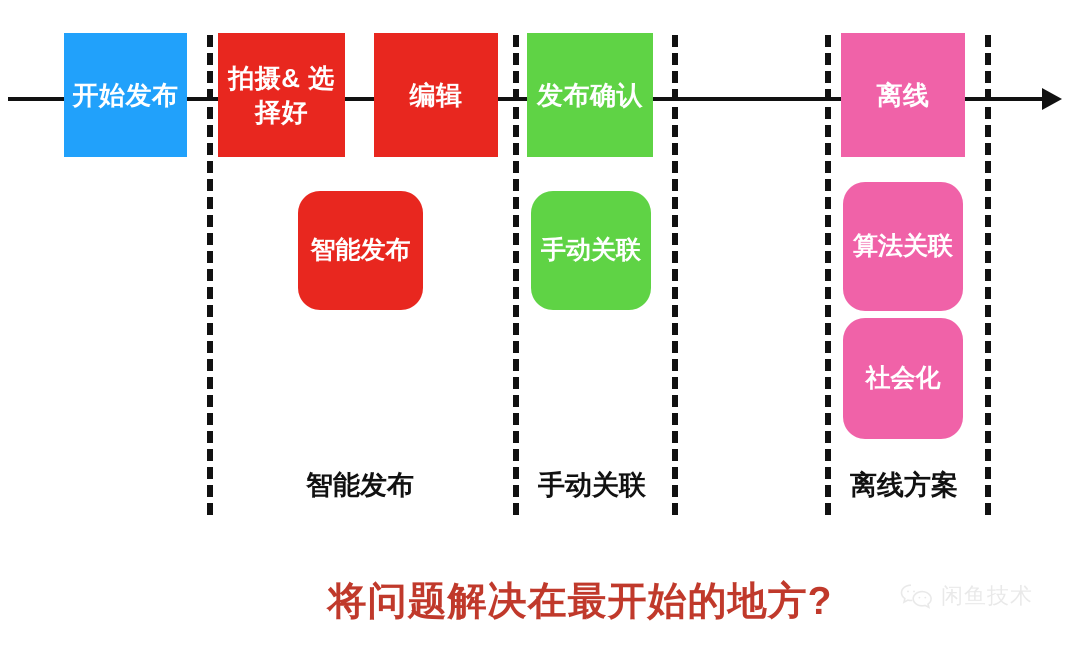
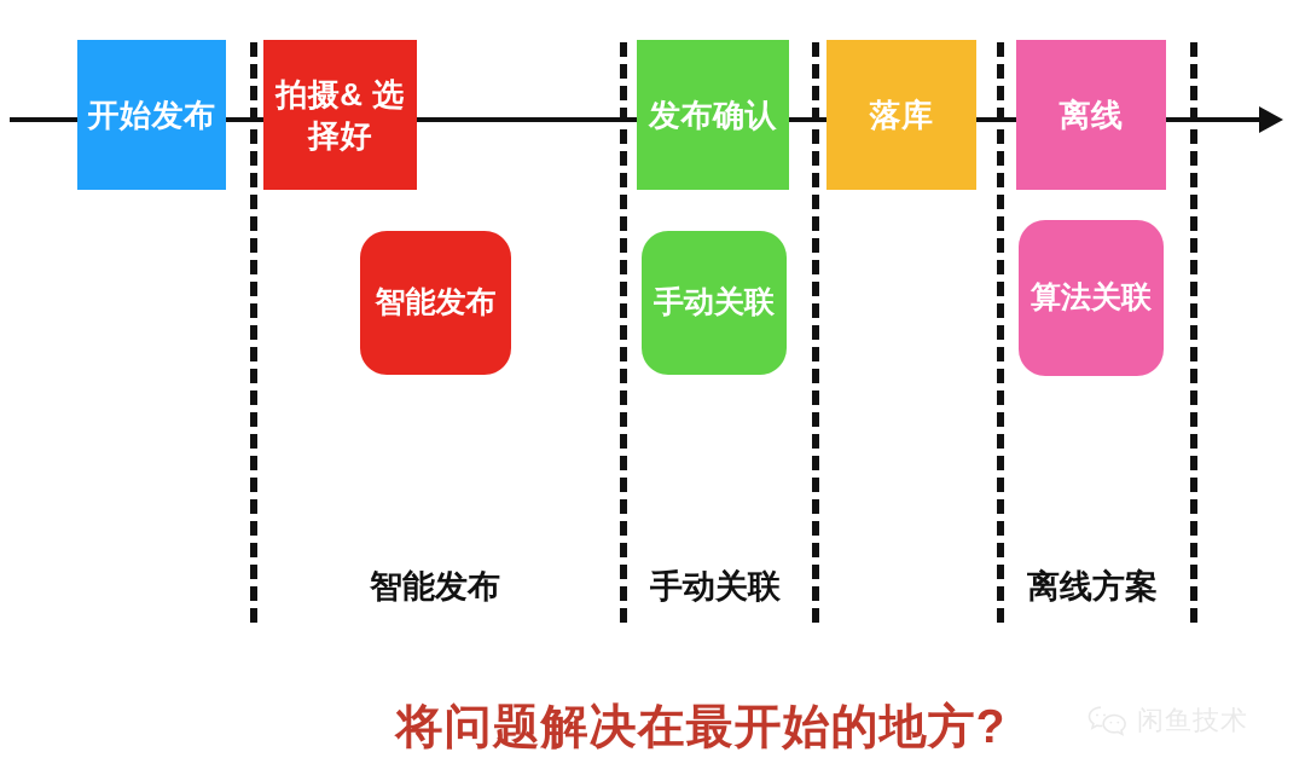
  开始发布
  拍摄& 选
  择好
- 编辑
  发布确认
+ 落库
  离线
  智能发布
  手动关联
  算法关联
- 社会化
  智能发布
  手动关联
  离线方案
  将问题解决在最开始的地方?
